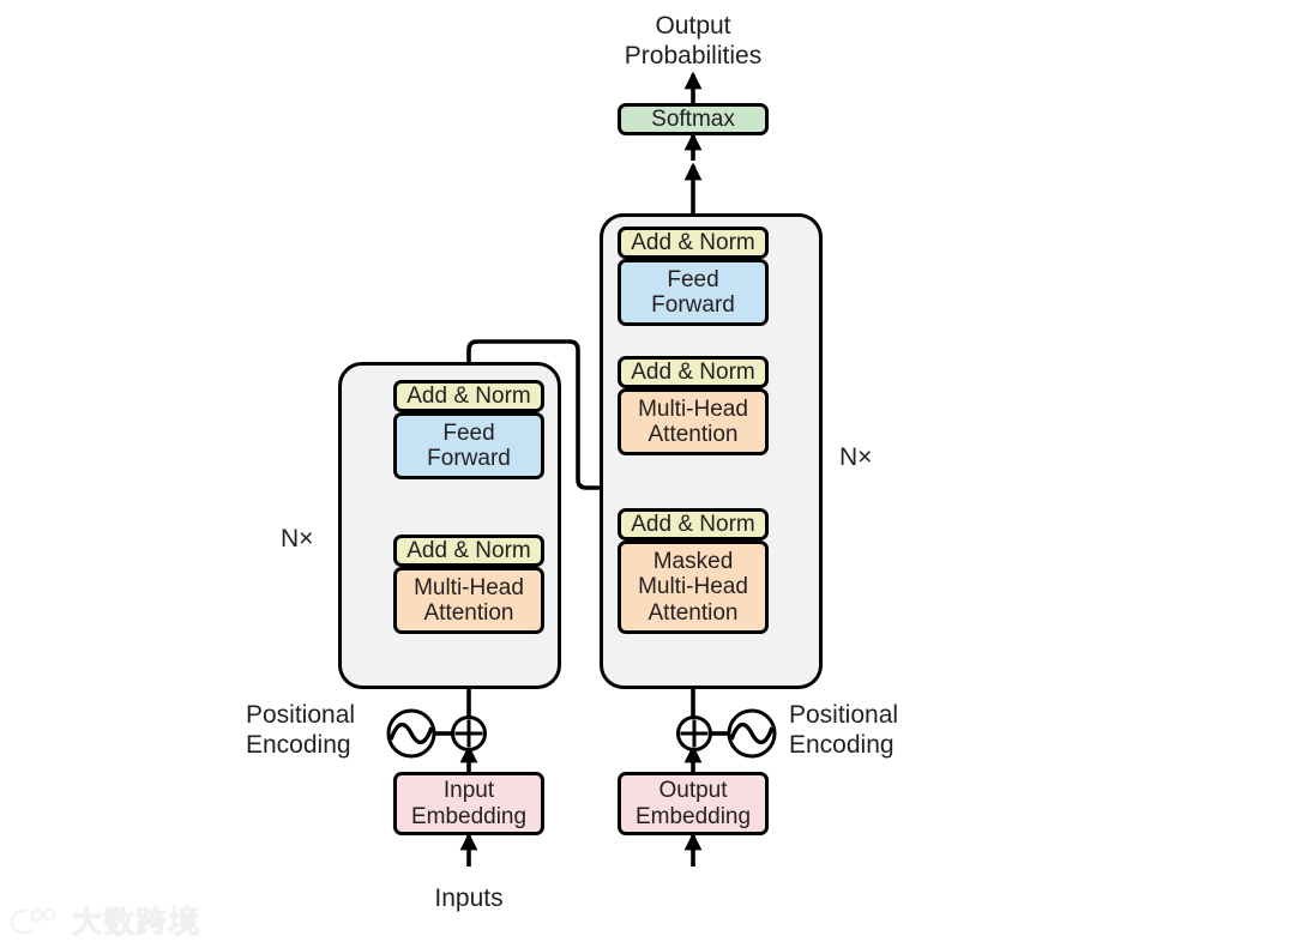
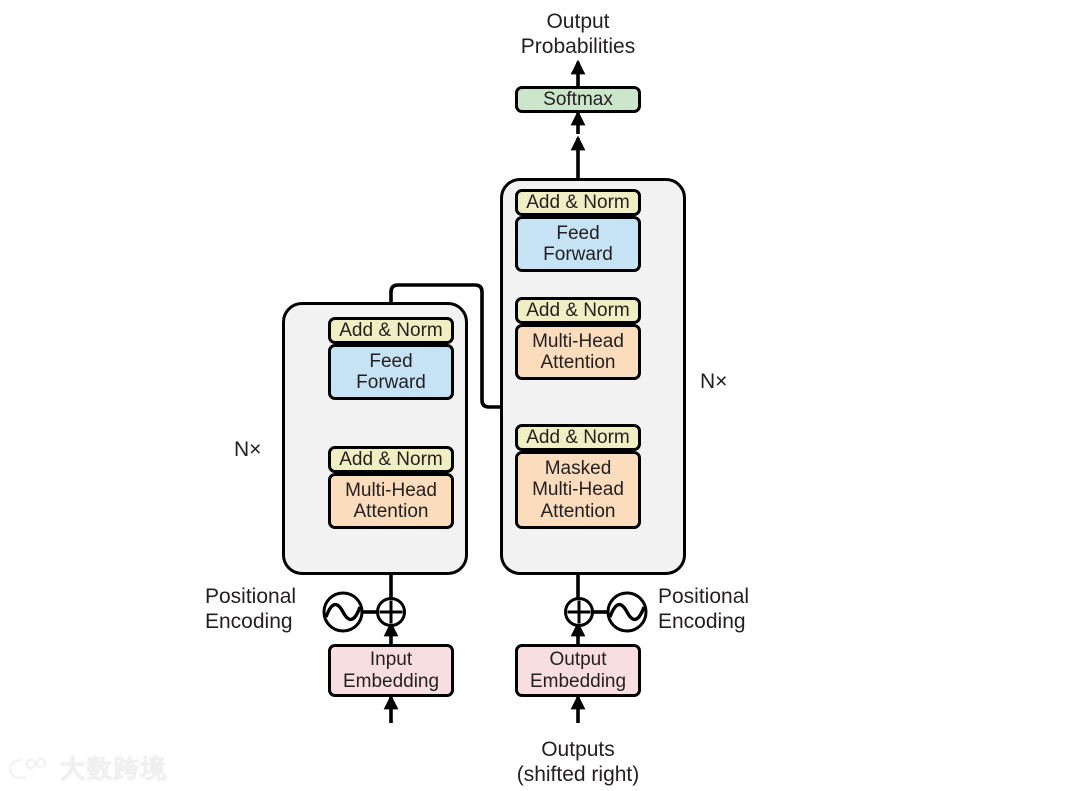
  Output
  Probabilities
  Softmax
  Add & Norm
  Feed
  Forward
  Add & Norm
  Multi-Head
  Attention
  N×
  Add & Norm
  Feed
  Forward
  Add & Norm
  Multi-Head
  Attention
  Add & Norm
  Masked
  Multi-Head
  Attention
  N×
  Positional
  Encoding
  Input
  Embedding
- Inputs
  Positional
  Encoding
  Output
  Embedding
+ Outputs
+ (shifted right)
